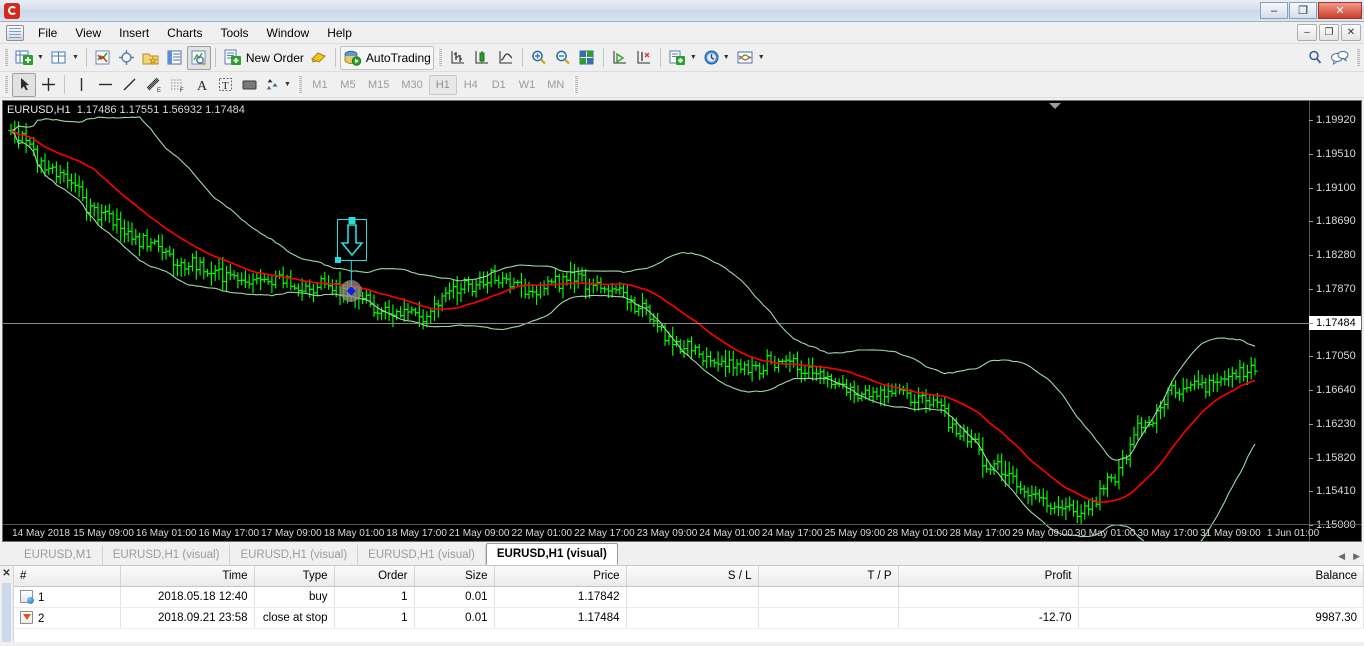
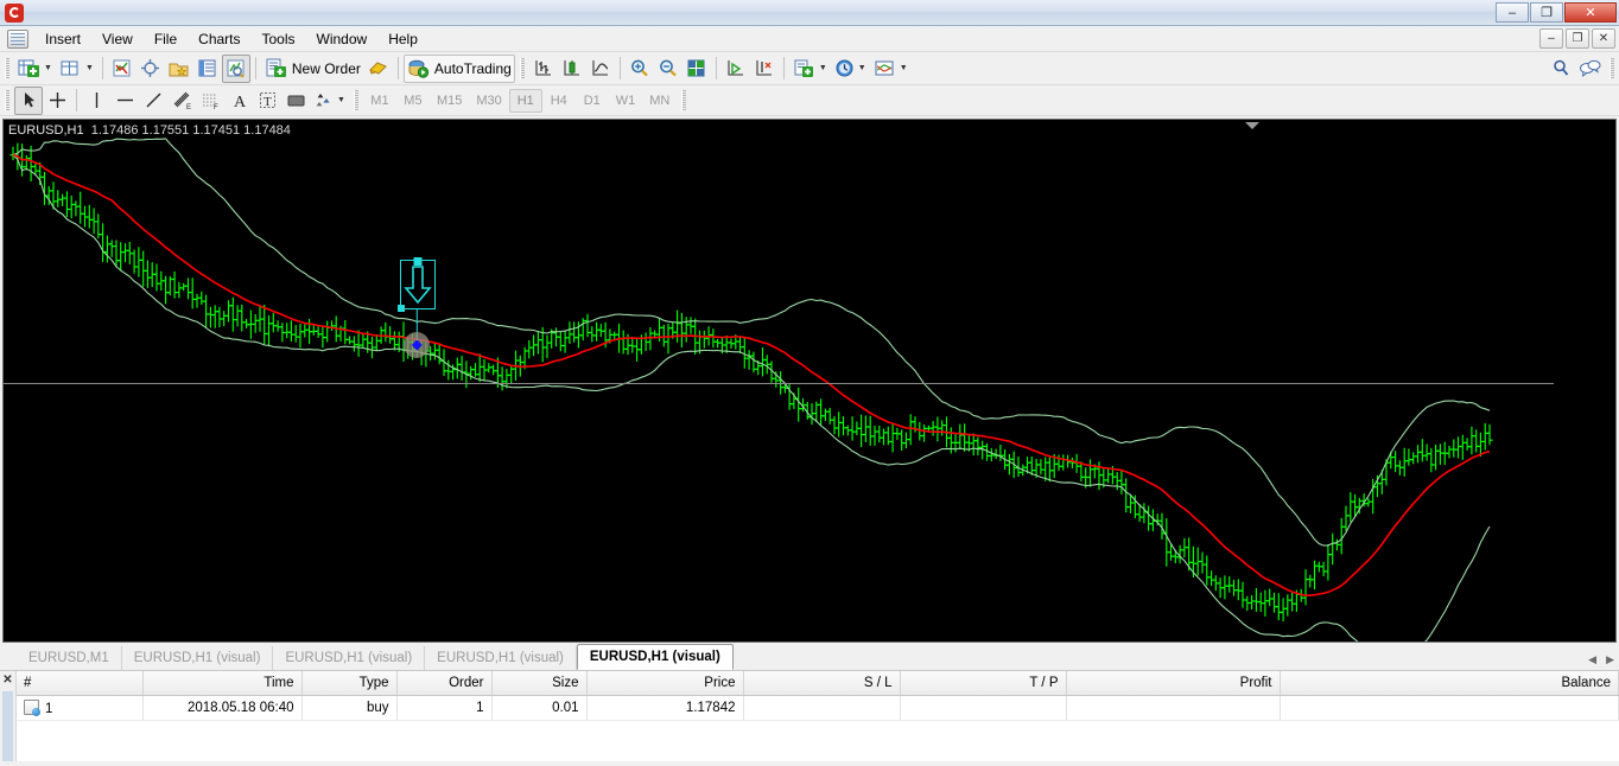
  –
  ❐
  ✕
- File
+ Insert
  View
- Insert
+ File
  Charts
  Tools
  Window
  Help
  –
  ❐
  ✕
  New Order
  AutoTrading
  A
  T
  M1
  M5
  M15
  M30
  H1
  H4
  D1
  W1
  MN
- EURUSD,H1 1.17486 1.17551 1.56932 1.17484
+ EURUSD,H1 1.17486 1.17551 1.17451 1.17484
- 1.19920
- 1.19510
- 1.19100
- 1.18690
- 1.18280
- 1.17870
- 1.17484
- 1.17050
- 1.16640
- 1.16230
- 1.15820
- 1.15410
- 1.15000
- 14 May 2018
- 15 May 09:00
- 16 May 01:00
- 16 May 17:00
- 17 May 09:00
- 18 May 01:00
- 18 May 17:00
- 21 May 09:00
- 22 May 01:00
- 22 May 17:00
- 23 May 09:00
- 24 May 01:00
- 24 May 17:00
- 25 May 09:00
- 28 May 01:00
- 28 May 17:00
- 29 May 09:00
- 30 May 01:00
- 30 May 17:00
- 31 May 09:00
- 1 Jun 01:00
  EURUSD,M1
  EURUSD,H1 (visual)
  EURUSD,H1 (visual)
  EURUSD,H1 (visual)
  EURUSD,H1 (visual)
  ◀
  ▶
  ✕
  #	Time	Type	Order	Size	Price	S / L	T / P	Profit	Balance
- 1	2018.05.18 12:40	buy	1	0.01	1.17842
+ 1	2018.05.18 06:40	buy	1	0.01	1.17842
- 2	2018.09.21 23:58	close at stop	1	0.01	1.17484			-12.70	9987.30
